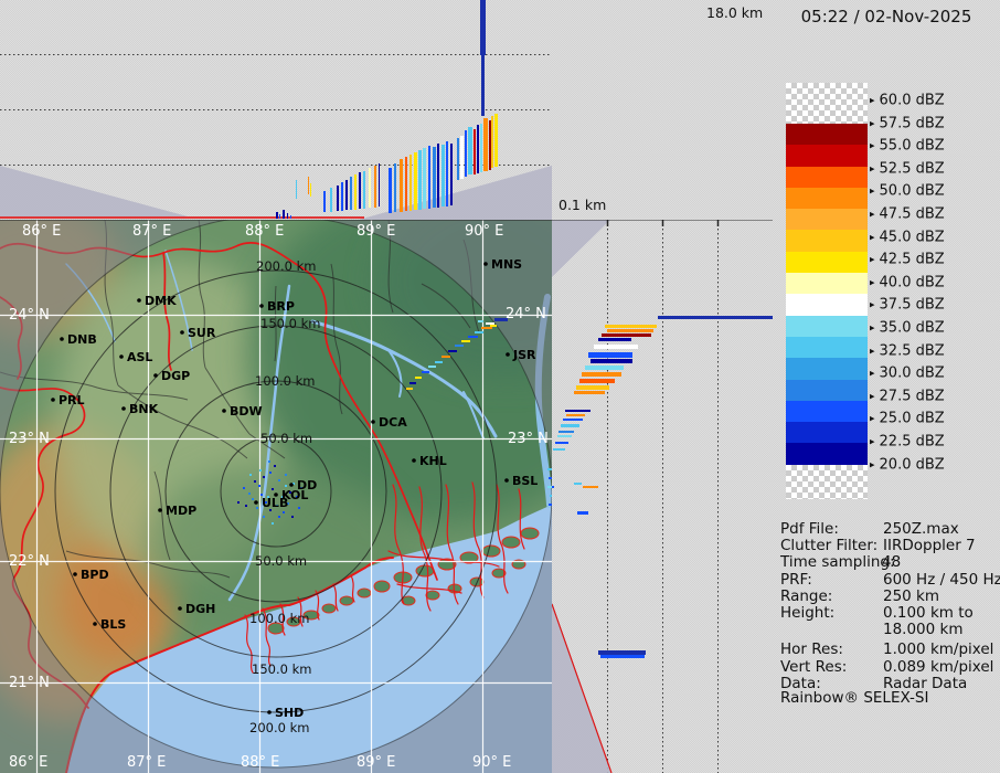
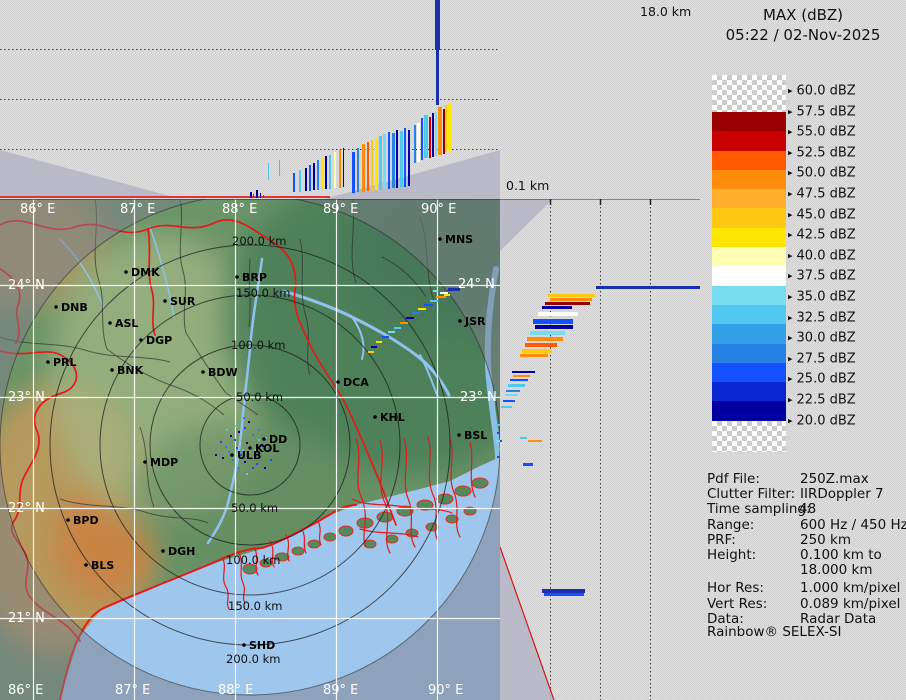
  18.0 km
  0.1 km
  86° E
  87° E
  88° E
  89° E
  90° E
  86° E
  87° E
  88° E
  89° E
  90° E
  24° N
  23° N
  22° N
  21° N
  24° N
  23° N
  200.0 km
  150.0 km
  100.0 km
  50.0 km
  50.0 km
  100.0 km
  150.0 km
  200.0 km
  MNS
  DMK
  BRP
  SUR
  DNB
  JSR
  ASL
  DGP
  PRL
  BNK
  BDW
  DCA
  KHL
  BSL
  DD
  KOL
  ULB
  MDP
  BPD
  DGH
  BLS
  SHD
+ MAX (dBZ)
  05:22 / 02-Nov-2025
  ▸ 60.0 dBZ
  ▸ 57.5 dBZ
  ▸ 55.0 dBZ
  ▸ 52.5 dBZ
  ▸ 50.0 dBZ
  ▸ 47.5 dBZ
  ▸ 45.0 dBZ
  ▸ 42.5 dBZ
  ▸ 40.0 dBZ
  ▸ 37.5 dBZ
  ▸ 35.0 dBZ
  ▸ 32.5 dBZ
  ▸ 30.0 dBZ
  ▸ 27.5 dBZ
  ▸ 25.0 dBZ
  ▸ 22.5 dBZ
  ▸ 20.0 dBZ
  Pdf File:
  250Z.max
  Clutter Filter:
  IIRDoppler 7
  Time sampling:
  48
- PRF:
+ Range:
  600 Hz / 450 Hz
- Range:
+ PRF:
  250 km
  Height:
  0.100 km to
  18.000 km
  Hor Res:
  1.000 km/pixel
  Vert Res:
  0.089 km/pixel
  Data:
  Radar Data
  Rainbow® SELEX-SI
